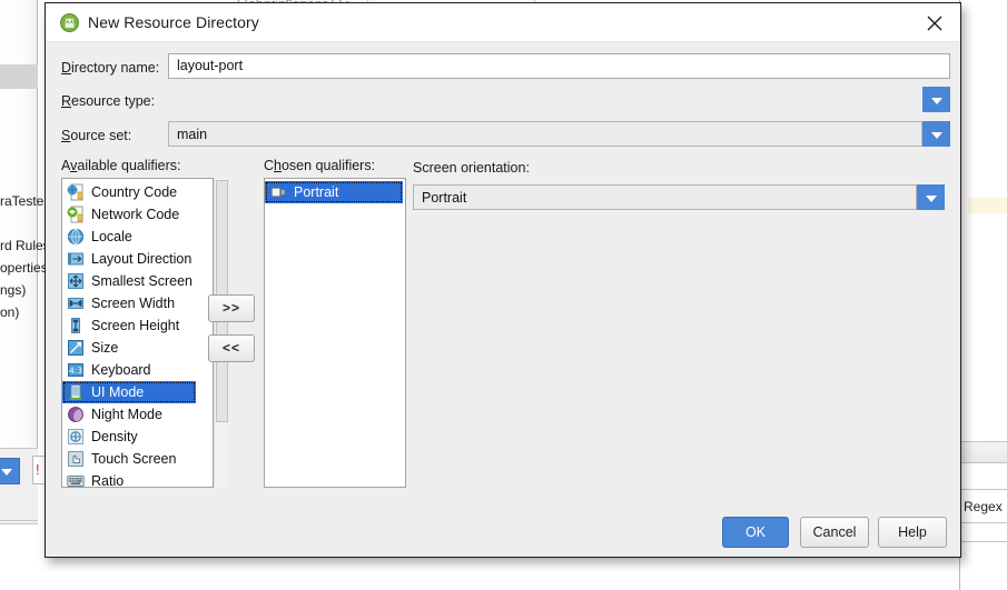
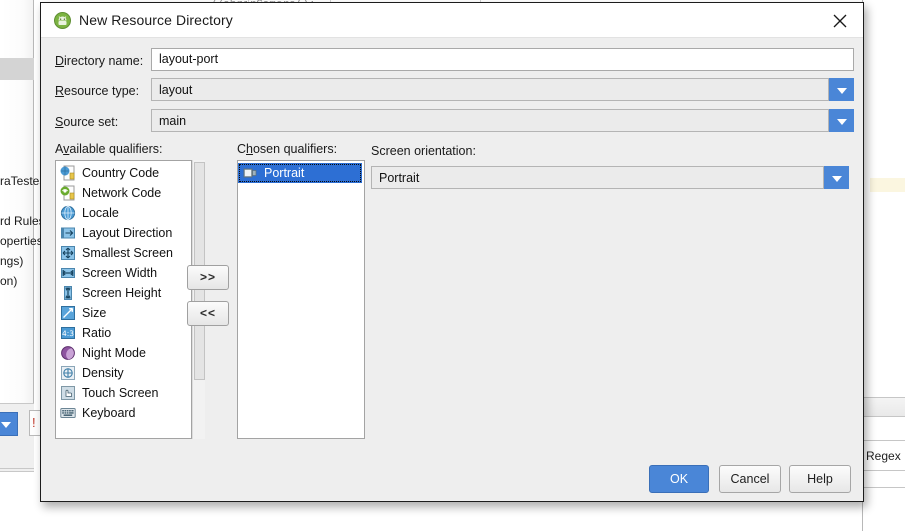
  raTeste
  rd Rule
  opertie
  ngs)
  on)
  !
  Regex
  New Resource Directory
  Directory name:
  layout-port
  Resource type:
+ layout
  Source set:
  main
  Available qualifiers:
  Country Code
  Network Code
  Locale
  Layout Direction
  Smallest Screen
  Screen Width
  Screen Height
  Size
  4:3
- Keyboard
+ Ratio
- UI Mode
  Night Mode
  Density
  Touch Screen
- Ratio
+ Keyboard
  >>
  <<
  Chosen qualifiers:
  Portrait
  Screen orientation:
  Portrait
  OK
  Cancel
  Help
